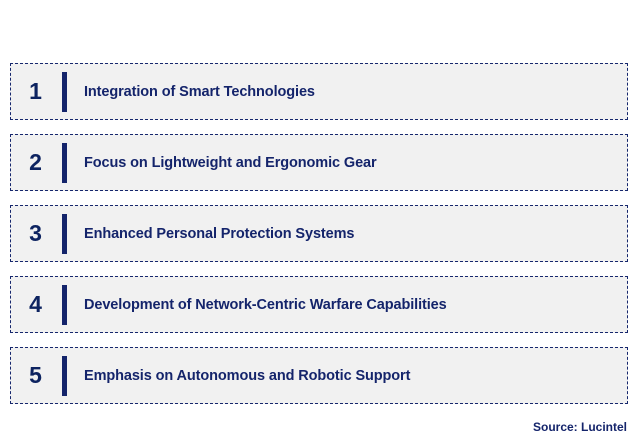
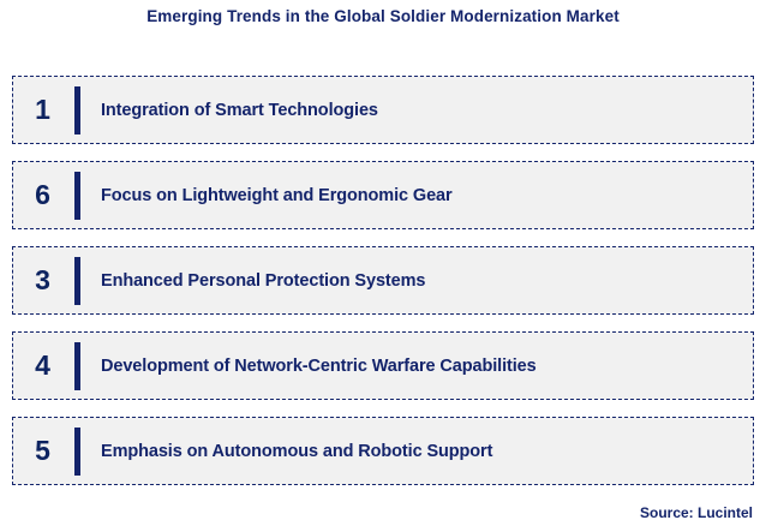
+ Emerging Trends in the Global Soldier Modernization Market
  1
  Integration of Smart Technologies
- 2
+ 6
  Focus on Lightweight and Ergonomic Gear
  3
  Enhanced Personal Protection Systems
  4
  Development of Network-Centric Warfare Capabilities
  5
  Emphasis on Autonomous and Robotic Support
  Source: Lucintel
